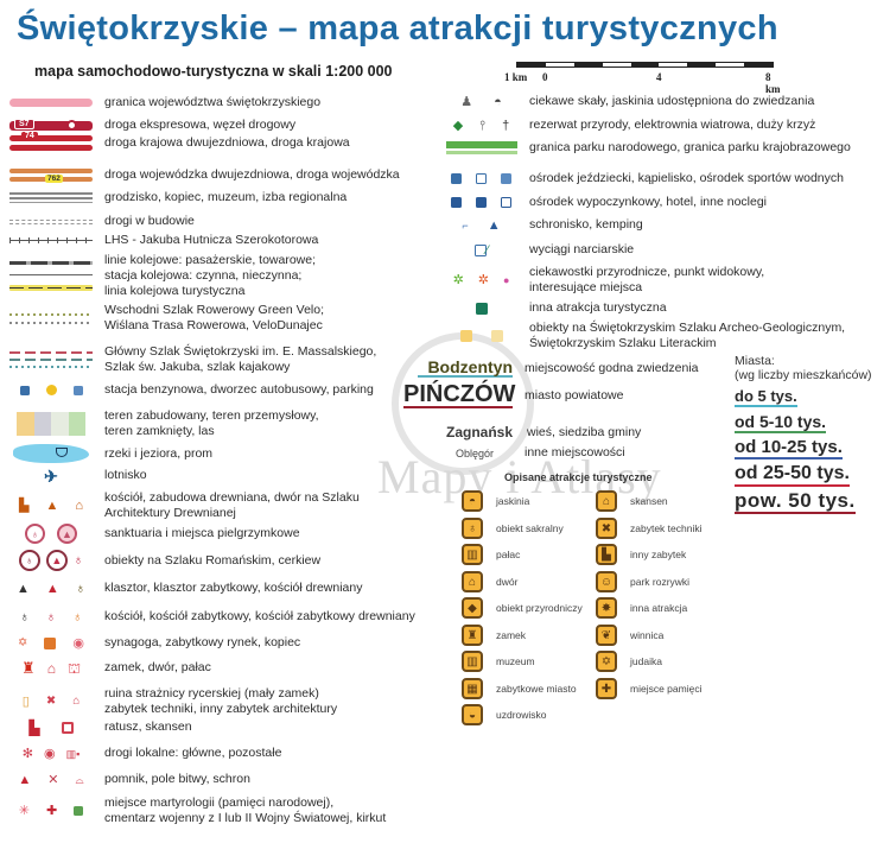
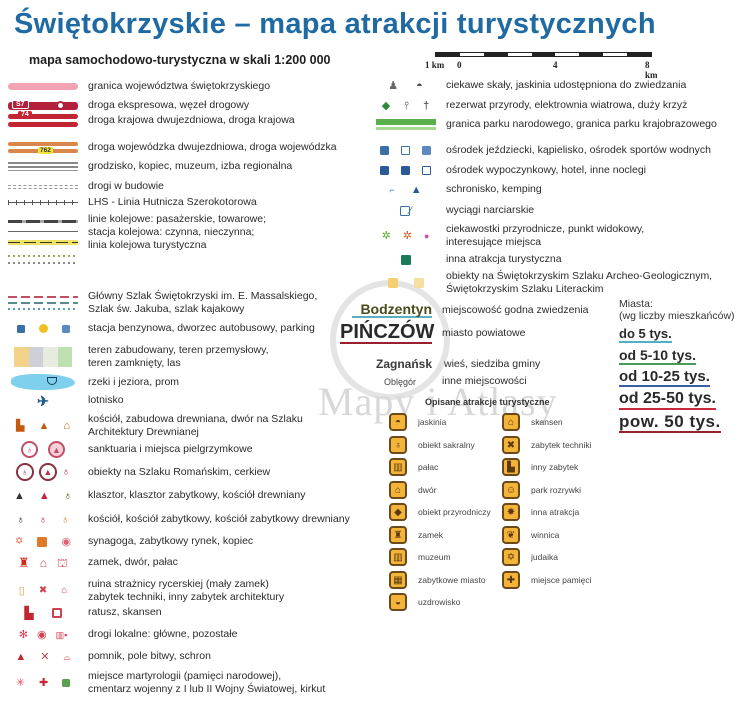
  Mapy i Atlasy
  Świętokrzyskie – mapa atrakcji turystycznych
  mapa samochodowo-turystyczna w skali 1:200 000
  1 km
  0
  4
  8 km
  granica województwa świętokrzyskiego
  droga ekspresowa, węzeł drogowy
  droga krajowa dwujezdniowa, droga krajowa
  droga wojewódzka dwujezdniowa, droga wojewódzka
  grodzisko, kopiec, muzeum, izba regionalna
  drogi w budowie
- LHS - Jakuba Hutnicza Szerokotorowa
+ LHS - Linia Hutnicza Szerokotorowa
  linie kolejowe: pasażerskie, towarowe;
  stacja kolejowa: czynna, nieczynna;
  linia kolejowa turystyczna
- Wschodni Szlak Rowerowy Green Velo;
- Wiślana Trasa Rowerowa, VeloDunajec
  Główny Szlak Świętokrzyski im. E. Massalskiego,
  Szlak św. Jakuba, szlak kajakowy
  stacja benzynowa, dworzec autobusowy, parking
  teren zabudowany, teren przemysłowy,
  teren zamknięty, las
  rzeki i jeziora, prom
  ✈
  lotnisko
  ▙
  ▲
  ⌂
  kościół, zabudowa drewniana, dwór na Szlaku
  Architektury Drewnianej
  ♁
  ▲
  sanktuaria i miejsca pielgrzymkowe
  ♁
  ▲
  ♁
  obiekty na Szlaku Romańskim, cerkiew
  ▲
  ▲
  ♁
  klasztor, klasztor zabytkowy, kościół drewniany
  ♁
  ♁
  ♁
  kościół, kościół zabytkowy, kościół zabytkowy drewniany
  ✡
  ◉
  synagoga, zabytkowy rynek, kopiec
  ♜
  ⌂
  ⛫
  zamek, dwór, pałac
  ▯
  ✖
  ⌂
  ruina strażnicy rycerskiej (mały zamek)
  zabytek techniki, inny zabytek architektury
  ▙
  ratusz, skansen
  ✻
  ◉
  ▥▪
  drogi lokalne: główne, pozostałe
  ▲
  ✕
  ⌓
  pomnik, pole bitwy, schron
  ✳
  ✚
  miejsce martyrologii (pamięci narodowej),
  cmentarz wojenny z I lub II Wojny Światowej, kirkut
  ♟
  ◓
  ciekawe skały, jaskinia udostępniona do zwiedzania
  ◆
  ⫯
  †
  rezerwat przyrody, elektrownia wiatrowa, duży krzyż
  granica parku narodowego, granica parku krajobrazowego
  ośrodek jeździecki, kąpielisko, ośrodek sportów wodnych
  ośrodek wypoczynkowy, hotel, inne noclegi
  ⌐
  ▲
  schronisko, kemping
  ⁄
  wyciągi narciarskie
  ✲
  ✲
  ●
  ciekawostki przyrodnicze, punkt widokowy,
  interesujące miejsca
  inna atrakcja turystyczna
  obiekty na Świętokrzyskim Szlaku Archeo-Geologicznym,
  Świętokrzyskim Szlaku Literackim
  Bodzentyn
  miejscowość godna zwiedzenia
  PIŃCZÓW
  miasto powiatowe
  Zagnańsk
  wieś, siedziba gminy
  Oblęgór
  inne miejscowości
  Miasta:
  (wg liczby mieszkańców)
  do 5 tys.
  od 5-10 tys.
  od 10-25 tys.
  od 25-50 tys.
  pow. 50 tys.
  Opisane atrakcje turystyczne
  ◓
  jaskinia
  ♁
  obiekt sakralny
  ▥
  pałac
  ⌂
  dwór
  ◆
  obiekt przyrodniczy
  ♜
  zamek
  ▥
  muzeum
  ▦
  zabytkowe miasto
  ◒
  uzdrowisko
  ⌂
  skansen
  ✖
  zabytek techniki
  ▙
  inny zabytek
  ☺
  park rozrywki
  ✸
  inna atrakcja
  ❦
  winnica
  ✡
  judaika
  ✚
  miejsce pamięci
